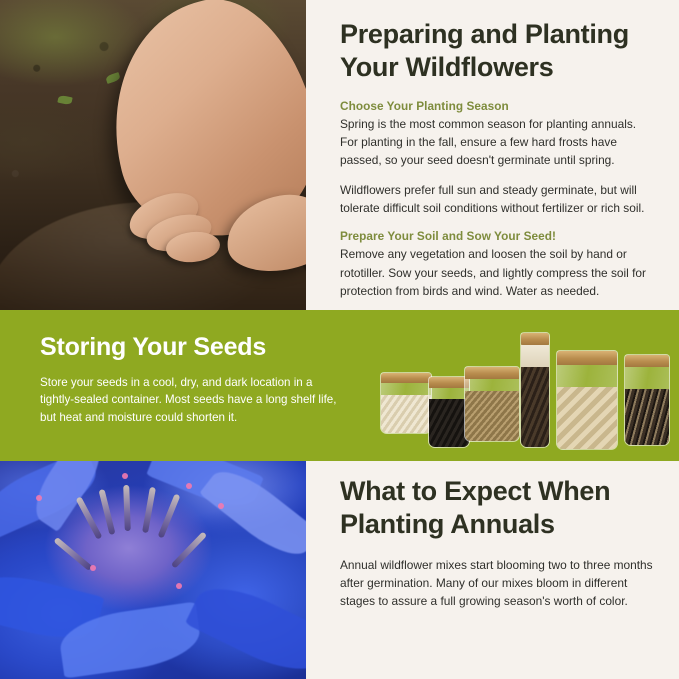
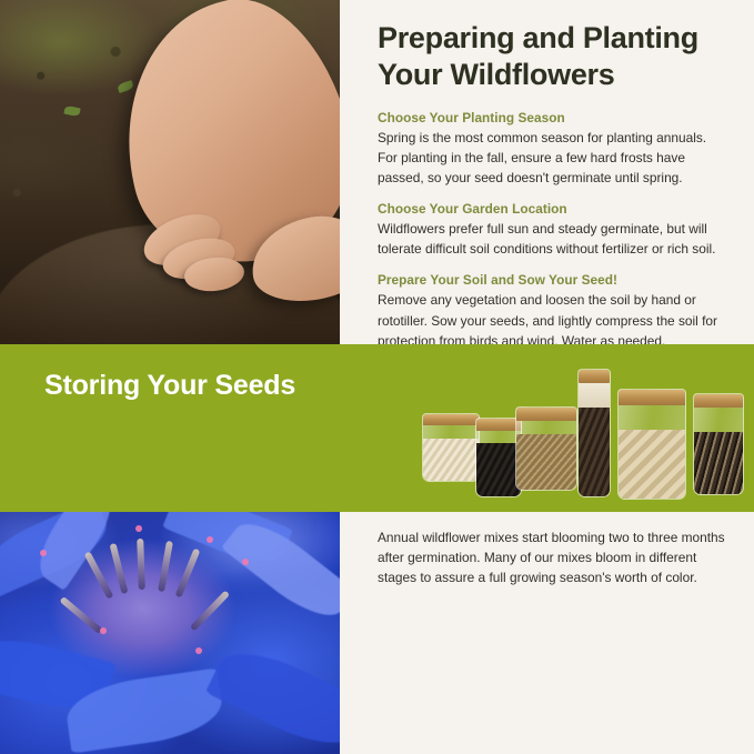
  Preparing and Planting Your Wildflowers
  Choose Your Planting Season
  Spring is the most common season for planting annuals. For planting in the fall, ensure a few hard frosts have passed, so your seed doesn't germinate until spring.
+ Choose Your Garden Location
  Wildflowers prefer full sun and steady germinate, but will tolerate difficult soil conditions without fertilizer or rich soil.
  Prepare Your Soil and Sow Your Seed!
  Remove any vegetation and loosen the soil by hand or rototiller. Sow your seeds, and lightly compress the soil for protection from birds and wind. Water as needed.
  Storing Your Seeds
- Store your seeds in a cool, dry, and dark location in a tightly-sealed container. Most seeds have a long shelf life, but heat and moisture could shorten it.
- What to Expect When Planting Annuals
  Annual wildflower mixes start blooming two to three months after germination. Many of our mixes bloom in different stages to assure a full growing season's worth of color.
